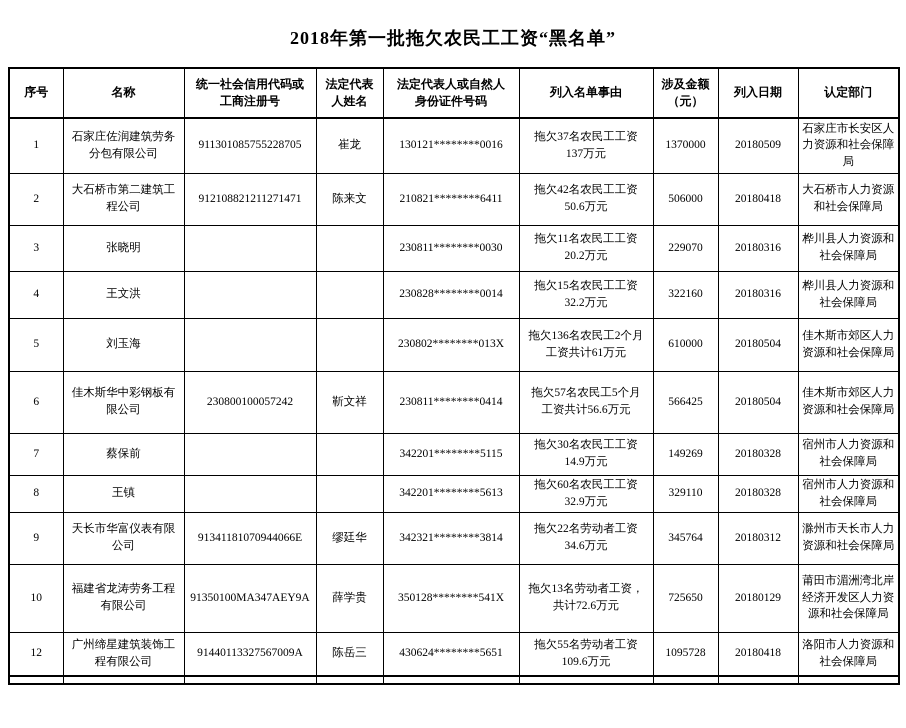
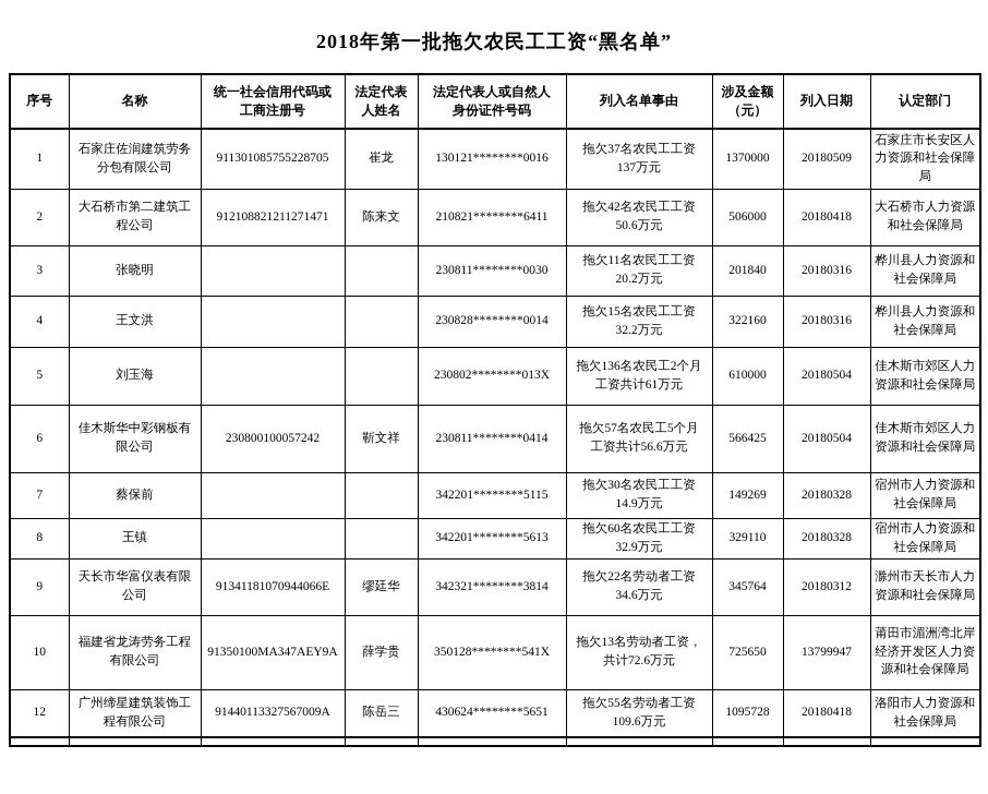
  2018年第一批拖欠农民工工资“黑名单”
  序号	名称	统一社会信用代码或 工商注册号	法定代表 人姓名	法定代表人或自然人 身份证件号码	列入名单事由	涉及金额 （元）	列入日期	认定部门
  1	石家庄佐润建筑劳务分包有限公司	911301085755228705	崔龙	130121********0016	拖欠37名农民工工资 137万元	1370000	20180509	石家庄市长安区人力资源和社会保障局
  2	大石桥市第二建筑工程公司	912108821211271471	陈来文	210821********6411	拖欠42名农民工工资 50.6万元	506000	20180418	大石桥市人力资源和社会保障局
- 3	张晓明			230811********0030	拖欠11名农民工工资 20.2万元	229070	20180316	桦川县人力资源和社会保障局
+ 3	张晓明			230811********0030	拖欠11名农民工工资 20.2万元	201840	20180316	桦川县人力资源和社会保障局
  4	王文洪			230828********0014	拖欠15名农民工工资 32.2万元	322160	20180316	桦川县人力资源和社会保障局
  5	刘玉海			230802********013X	拖欠136名农民工2个月 工资共计61万元	610000	20180504	佳木斯市郊区人力资源和社会保障局
  6	佳木斯华中彩钢板有限公司	230800100057242	靳文祥	230811********0414	拖欠57名农民工5个月 工资共计56.6万元	566425	20180504	佳木斯市郊区人力资源和社会保障局
  7	蔡保前			342201********5115	拖欠30名农民工工资 14.9万元	149269	20180328	宿州市人力资源和社会保障局
  8	王镇			342201********5613	拖欠60名农民工工资 32.9万元	329110	20180328	宿州市人力资源和社会保障局
  9	天长市华富仪表有限公司	91341181070944066E	缪廷华	342321********3814	拖欠22名劳动者工资 34.6万元	345764	20180312	滁州市天长市人力资源和社会保障局
- 10	福建省龙涛劳务工程有限公司	91350100MA347AEY9A	薛学贵	350128********541X	拖欠13名劳动者工资， 共计72.6万元	725650	20180129	莆田市湄洲湾北岸经济开发区人力资源和社会保障局
+ 10	福建省龙涛劳务工程有限公司	91350100MA347AEY9A	薛学贵	350128********541X	拖欠13名劳动者工资， 共计72.6万元	725650	13799947	莆田市湄洲湾北岸经济开发区人力资源和社会保障局
  12	广州缔星建筑装饰工程有限公司	91440113327567009A	陈岳三	430624********5651	拖欠55名劳动者工资 109.6万元	1095728	20180418	洛阳市人力资源和社会保障局
